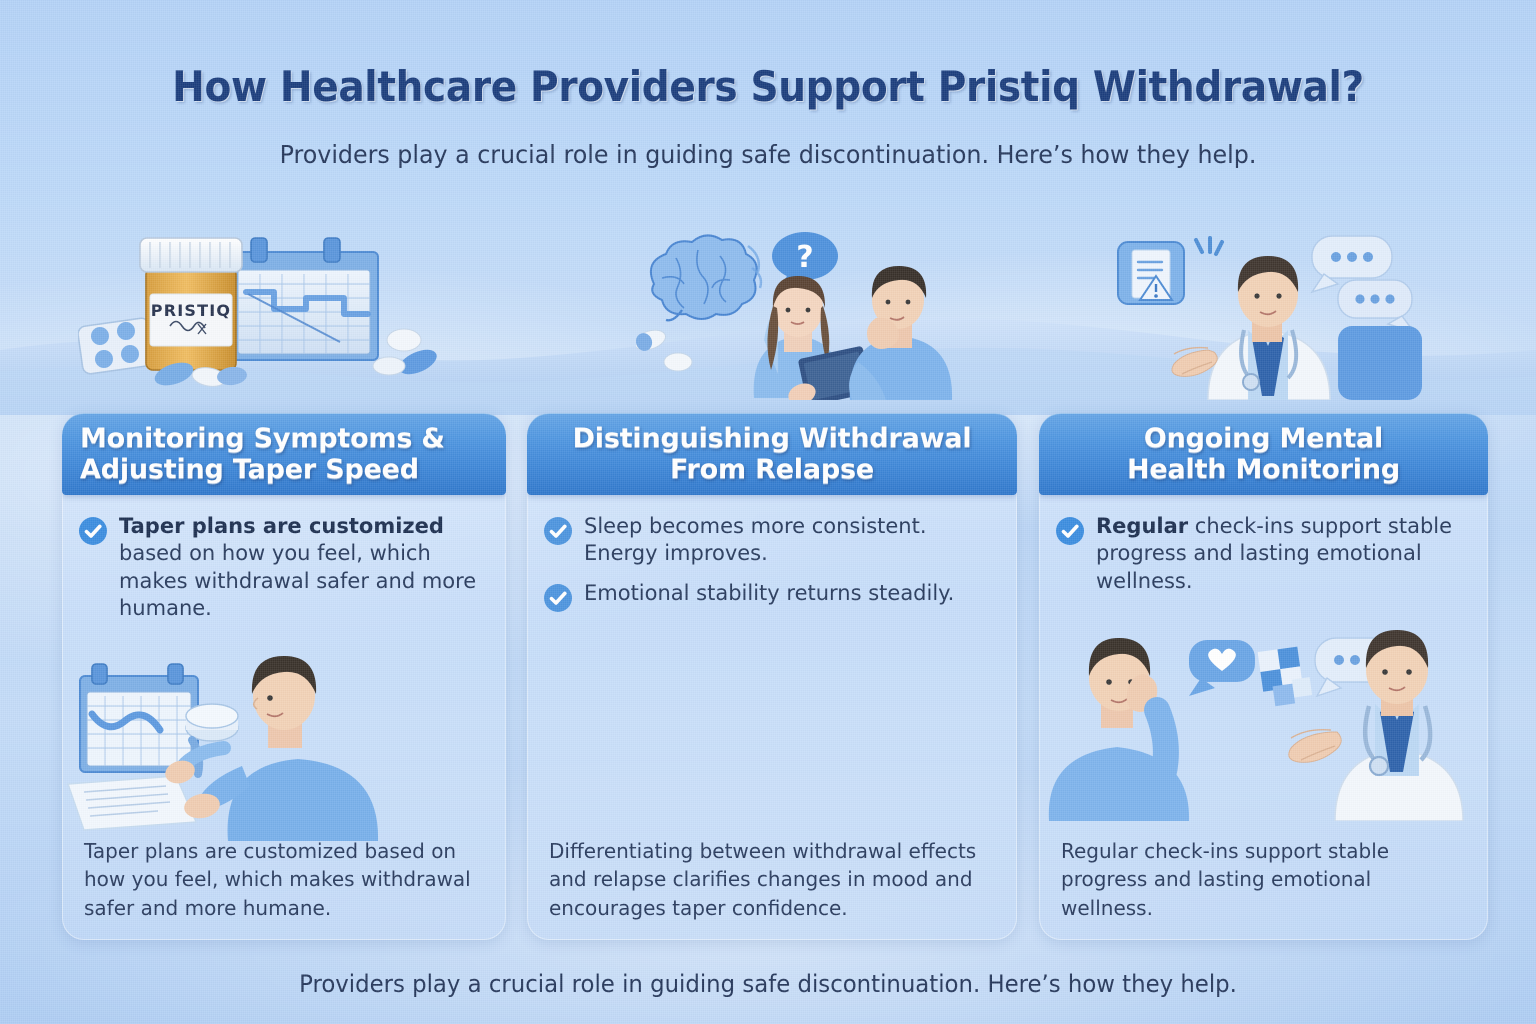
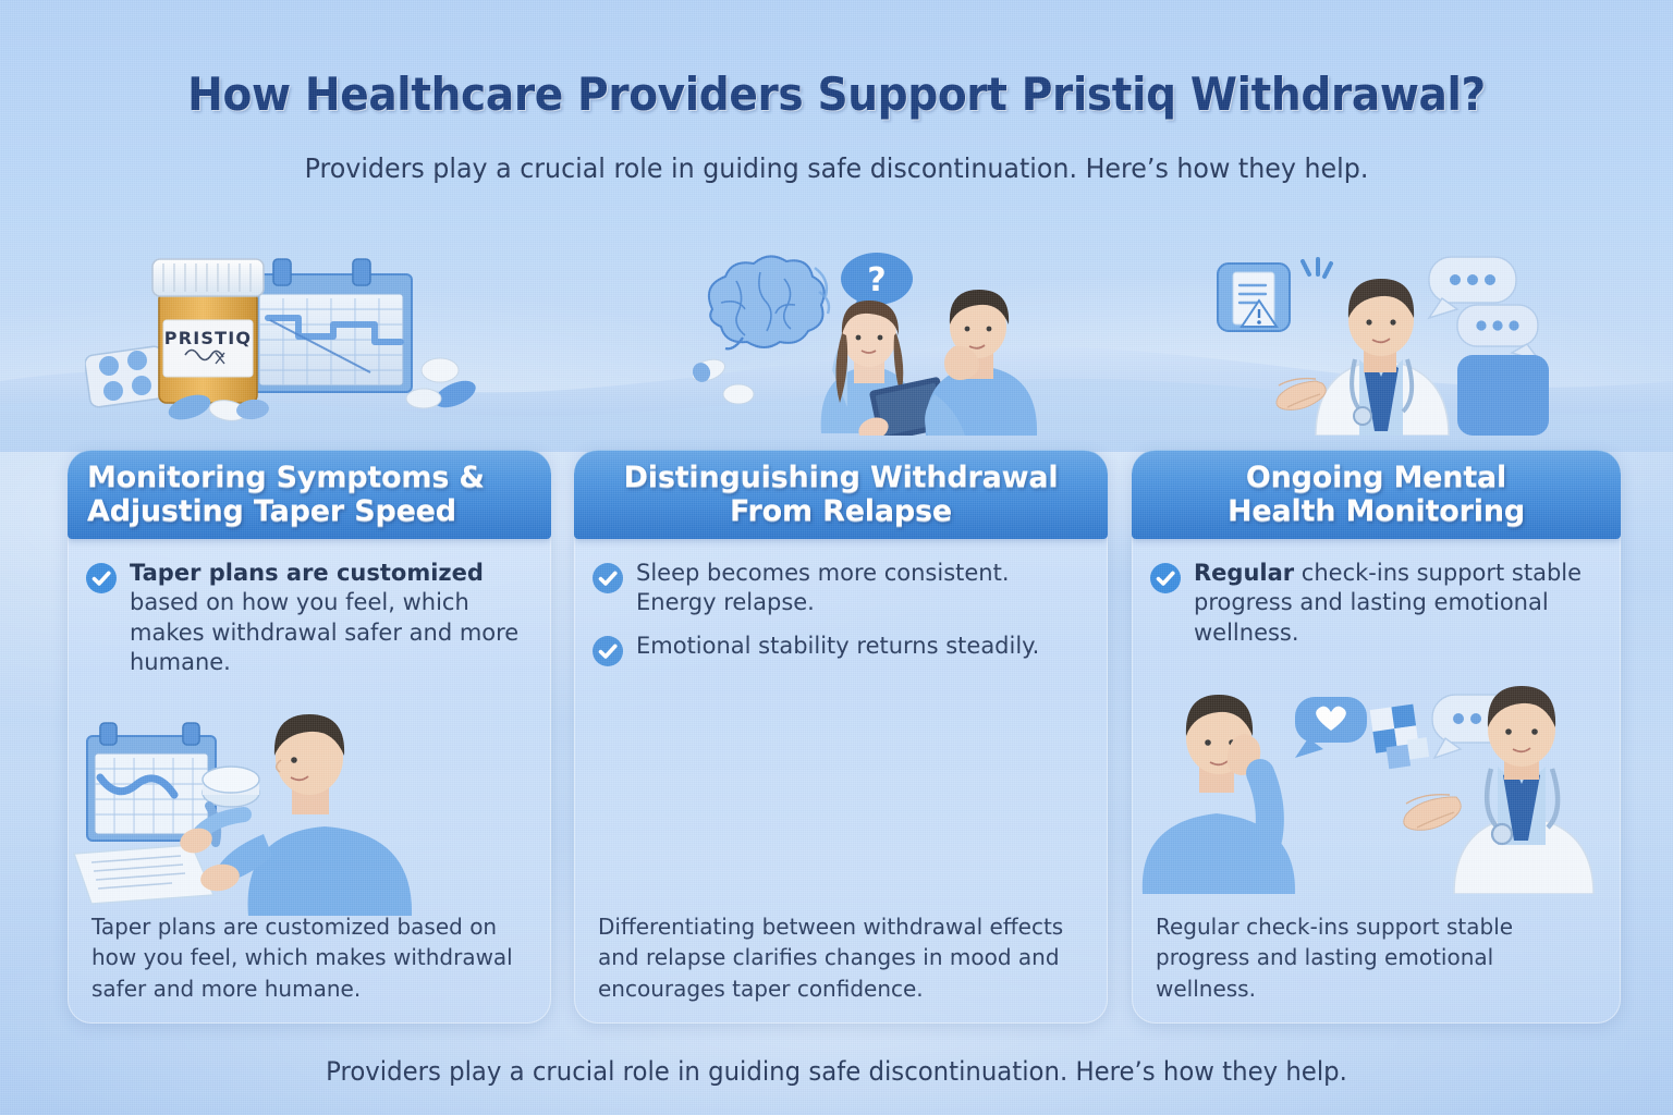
  How Healthcare Providers Support Pristiq Withdrawal?
  Providers play a crucial role in guiding safe discontinuation. Here’s how they help.
  PRISTIQ
  ?
  Monitoring Symptoms &
  Adjusting Taper Speed
  Taper plans are customized based on how you feel, which makes withdrawal safer and more humane.
  Taper plans are customized based on how you feel, which makes withdrawal safer and more humane.
  Distinguishing Withdrawal
  From Relapse
- Sleep becomes more consistent. Energy improves.
+ Sleep becomes more consistent. Energy relapse.
  Emotional stability returns steadily.
  Differentiating between withdrawal effects and relapse clarifies changes in mood and encourages taper confidence.
  Ongoing Mental
  Health Monitoring
  Regular check-ins support stable progress and lasting emotional wellness.
  Regular check-ins support stable progress and lasting emotional wellness.
  Providers play a crucial role in guiding safe discontinuation. Here’s how they help.
